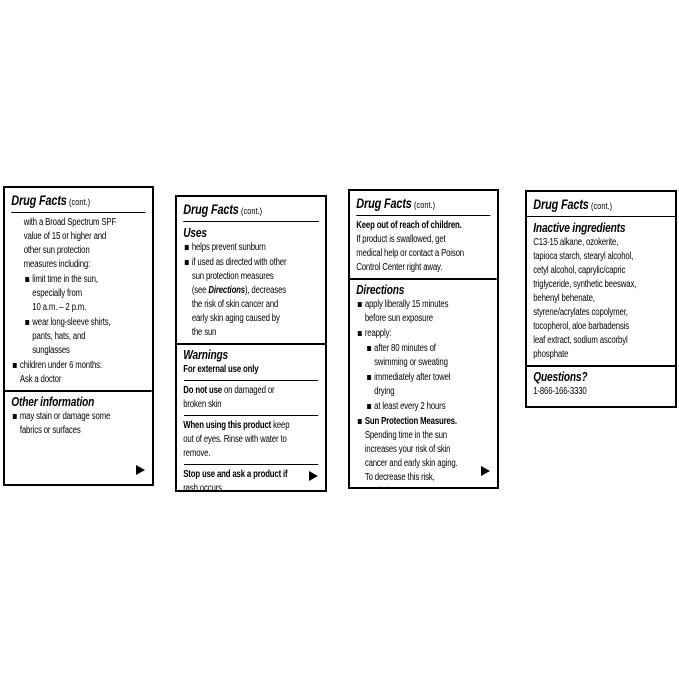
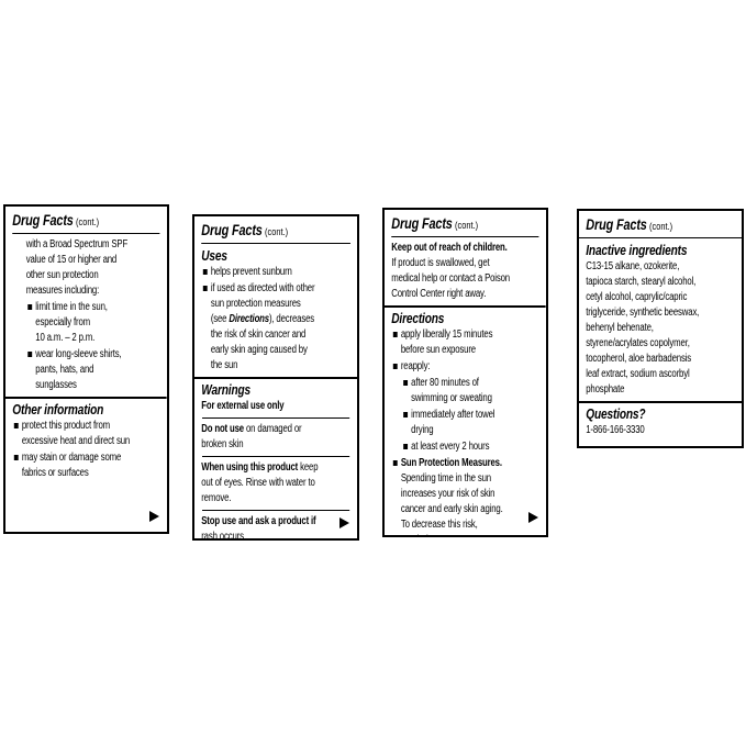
  Drug Facts (cont.)
  with a Broad Spectrum SPF
  value of 15 or higher and
  other sun protection
  measures including:
  limit time in the sun,
  especially from
  10 a.m. – 2 p.m.
  wear long-sleeve shirts,
  pants, hats, and
  sunglasses
- children under 6 months:
- Ask a doctor
  Other information
+ protect this product from
+ excessive heat and direct sun
  may stain or damage some
  fabrics or surfaces
  Drug Facts (cont.)
  Uses
  helps prevent sunburn
  if used as directed with other
  sun protection measures
  (see Directions), decreases
  the risk of skin cancer and
  early skin aging caused by
  the sun
  Warnings
  For external use only
  Do not use on damaged or
  broken skin
  When using this product keep
  out of eyes. Rinse with water to
  remove.
  Stop use and ask a product if
  rash occurs
  Drug Facts (cont.)
  Keep out of reach of children.
  If product is swallowed, get
  medical help or contact a Poison
  Control Center right away.
  Directions
  apply liberally 15 minutes
  before sun exposure
  reapply:
  after 80 minutes of
  swimming or sweating
  immediately after towel
  drying
  at least every 2 hours
  Sun Protection Measures.
  Spending time in the sun
  increases your risk of skin
  cancer and early skin aging.
  To decrease this risk,
  Drug Facts (cont.)
  Inactive ingredients
  C13-15 alkane, ozokerite,
  tapioca starch, stearyl alcohol,
  cetyl alcohol, caprylic/capric
  triglyceride, synthetic beeswax,
  behenyl behenate,
  styrene/acrylates copolymer,
  tocopherol, aloe barbadensis
  leaf extract, sodium ascorbyl
  phosphate
  Questions?
  1-866-166-3330
